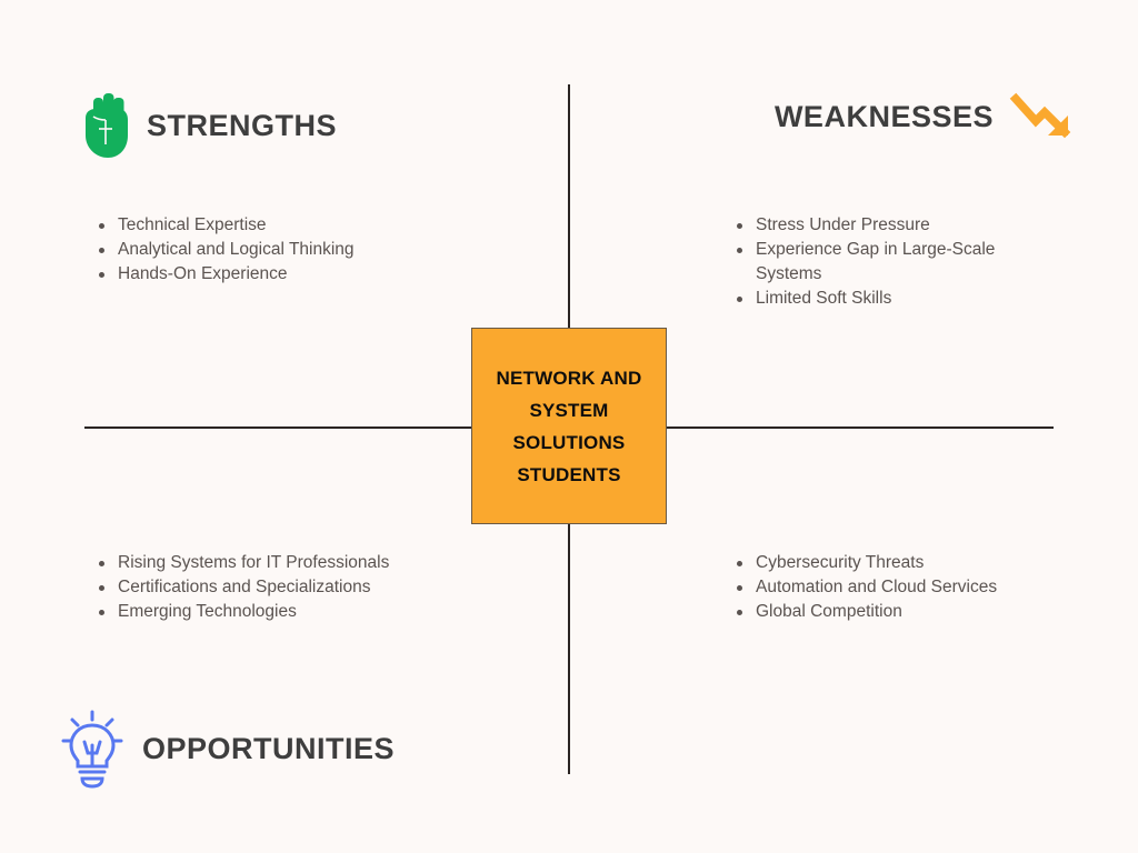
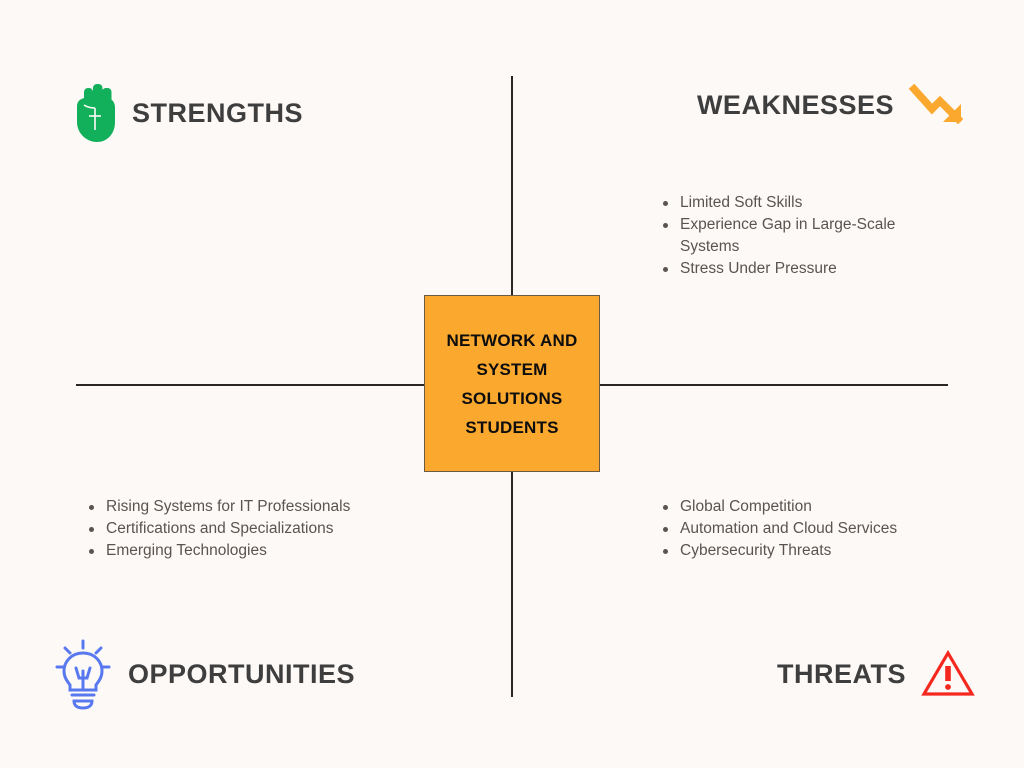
  STRENGTHS
- Technical Expertise
- Analytical and Logical Thinking
- Hands-On Experience
  WEAKNESSES
- Stress Under Pressure
+ Limited Soft Skills
  Experience Gap in Large-Scale Systems
- Limited Soft Skills
+ Stress Under Pressure
  NETWORK AND
  SYSTEM
  SOLUTIONS
  STUDENTS
  OPPORTUNITIES
  Rising Systems for IT Professionals
  Certifications and Specializations
  Emerging Technologies
+ THREATS
- Cybersecurity Threats
+ Global Competition
  Automation and Cloud Services
- Global Competition
+ Cybersecurity Threats
